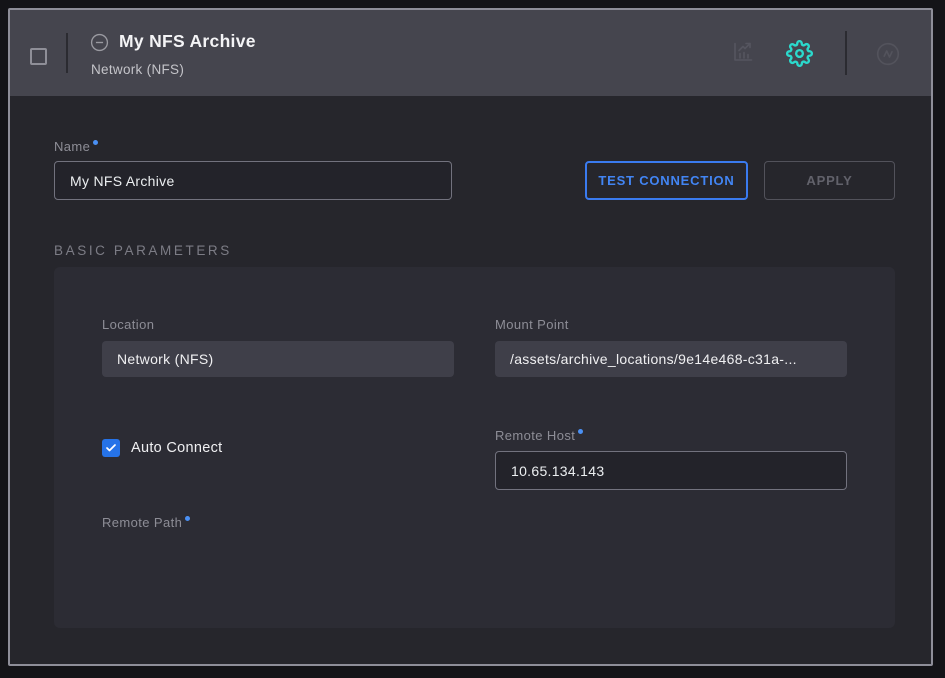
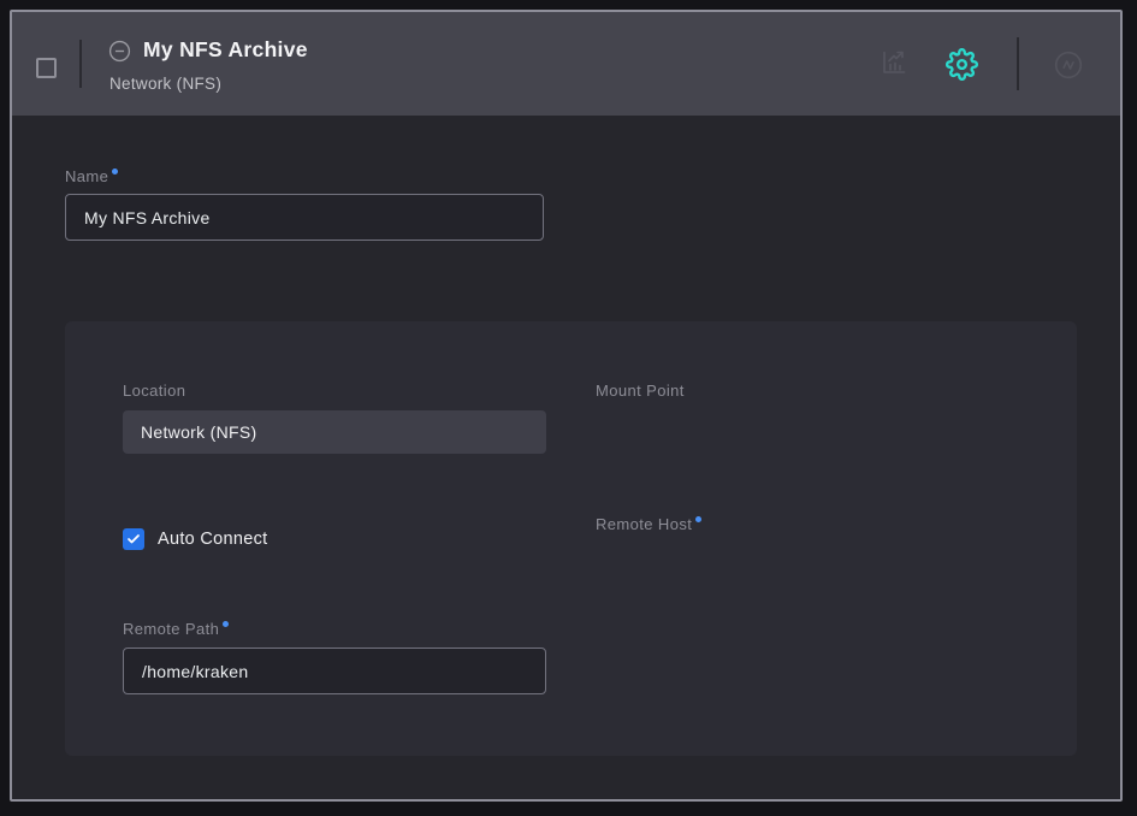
  My NFS Archive
  Network (NFS)
  Name
  My NFS Archive
- TEST CONNECTION
- APPLY
- BASIC PARAMETERS
  Location
  Network (NFS)
  Mount Point
- /assets/archive_locations/9e14e468-c31a-...
  Auto Connect
  Remote Host
- 10.65.134.143
  Remote Path
+ /home/kraken
